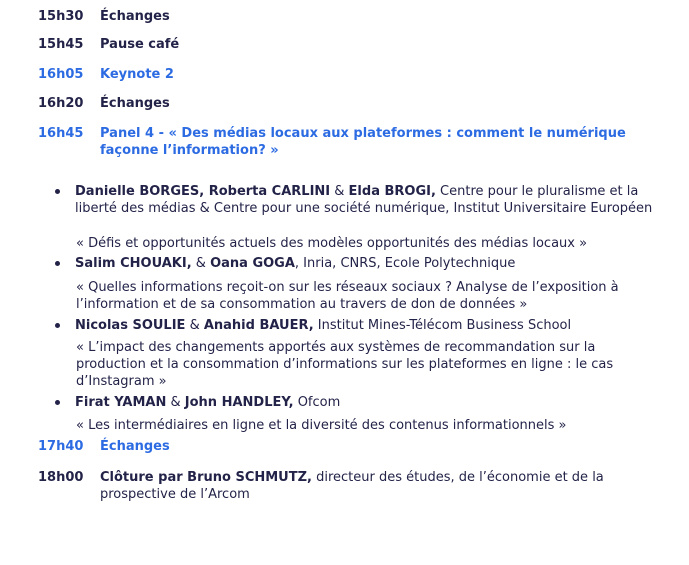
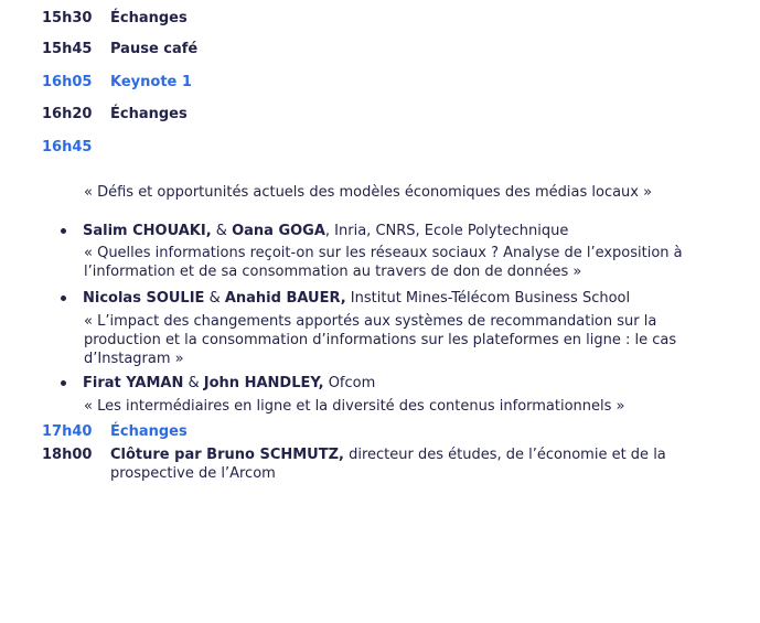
  15h30
  Échanges
  15h45
  Pause café
  16h05
- Keynote 2
+ Keynote 1
  16h20
  Échanges
  16h45
- Panel 4 - « Des médias locaux aux plateformes : comment le numérique façonne l’information? »
- Danielle BORGES, Roberta CARLINI & Elda BROGI, Centre pour le pluralisme et la liberté des médias & Centre pour une société numérique, Institut Universitaire Européen
- « Défis et opportunités actuels des modèles opportunités des médias locaux »
+ « Défis et opportunités actuels des modèles économiques des médias locaux »
  Salim CHOUAKI, & Oana GOGA, Inria, CNRS, Ecole Polytechnique
  « Quelles informations reçoit-on sur les réseaux sociaux ? Analyse de l’exposition à l’information et de sa consommation au travers de don de données »
  Nicolas SOULIE & Anahid BAUER, Institut Mines-Télécom Business School
  « L’impact des changements apportés aux systèmes de recommandation sur la production et la consommation d’informations sur les plateformes en ligne : le cas d’Instagram »
  Firat YAMAN & John HANDLEY, Ofcom
  « Les intermédiaires en ligne et la diversité des contenus informationnels »
  17h40
  Échanges
  18h00
  Clôture par Bruno SCHMUTZ, directeur des études, de l’économie et de la prospective de l’Arcom
